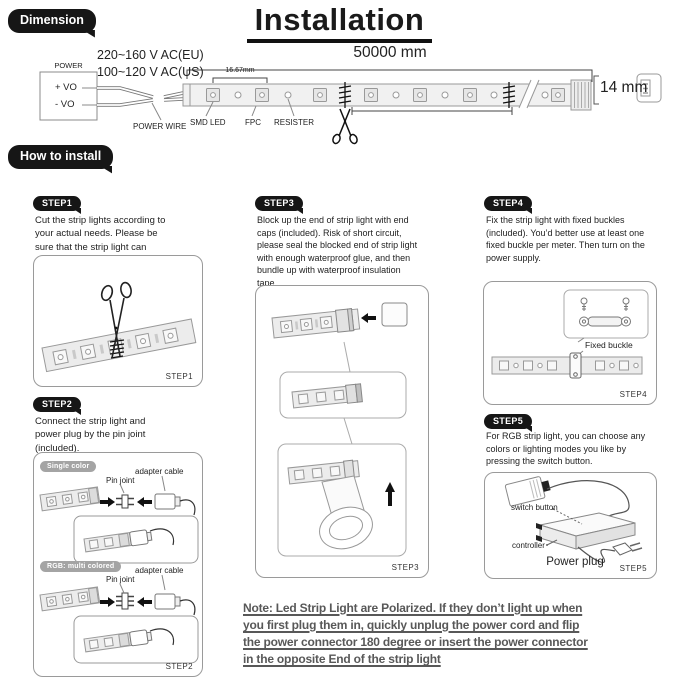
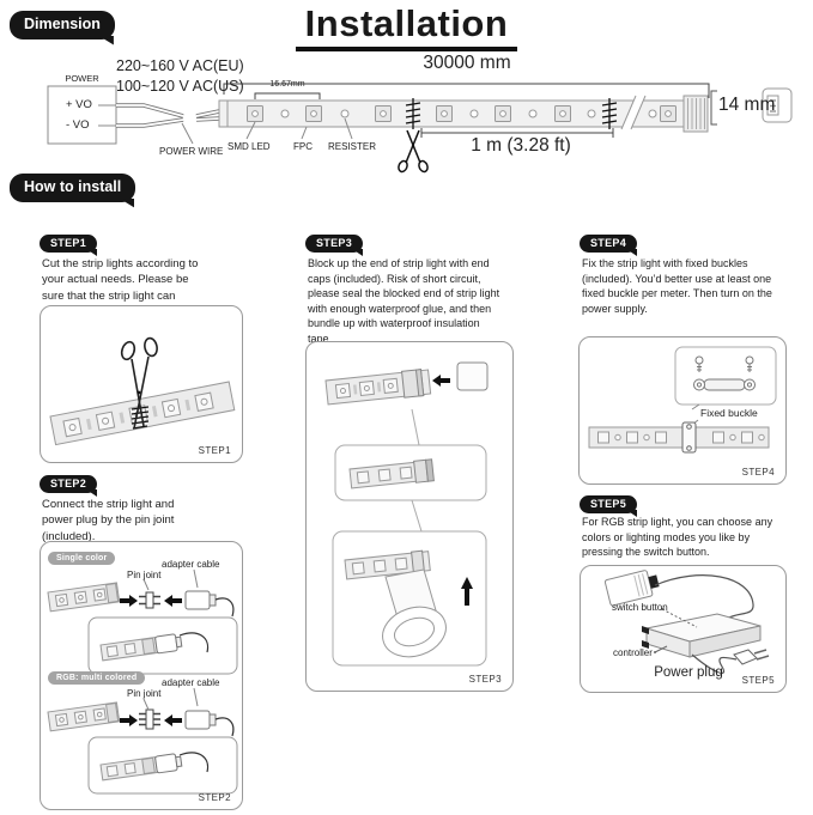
  Dimension
  Installation
  POWER
  + VO
  - VO
  220~160 V AC(EU)
  100~120 V AC(US)
  POWER WIRE
- 50000 mm
+ 30000 mm
  SMD LED
  FPC
  RESISTER
+ 1 m (3.28 ft)
  14 mm
  How to install
  STEP1
  Cut the strip lights according to
  your actual needs. Please be
  sure that the strip light can
  STEP1
  STEP2
  Connect the strip light and
  power plug by the pin joint
  (included).
  Pin joint
  adapter cable
  Pin joint
  adapter cable
  STEP2
  STEP3
  Block up the end of strip light with end
  caps (included). Risk of short circuit,
  please seal the blocked end of strip light
  with enough waterproof glue, and then
  bundle up with waterproof insulation
  tape.
  STEP3
  STEP4
  Fix the strip light with fixed buckles
  (included). You’d better use at least one
  fixed buckle per meter. Then turn on the
  power supply.
  Fixed buckle
  STEP4
  STEP5
  For RGB strip light, you can choose any
  colors or lighting modes you like by
  pressing the switch button.
  switch button
  controller
  Power plug
  STEP5
- Note: Led Strip Light are Polarized. If they don’t light up when
- you first plug them in, quickly unplug the power cord and flip
- the power connector 180 degree or insert the power connector
- in the opposite End of the strip light
